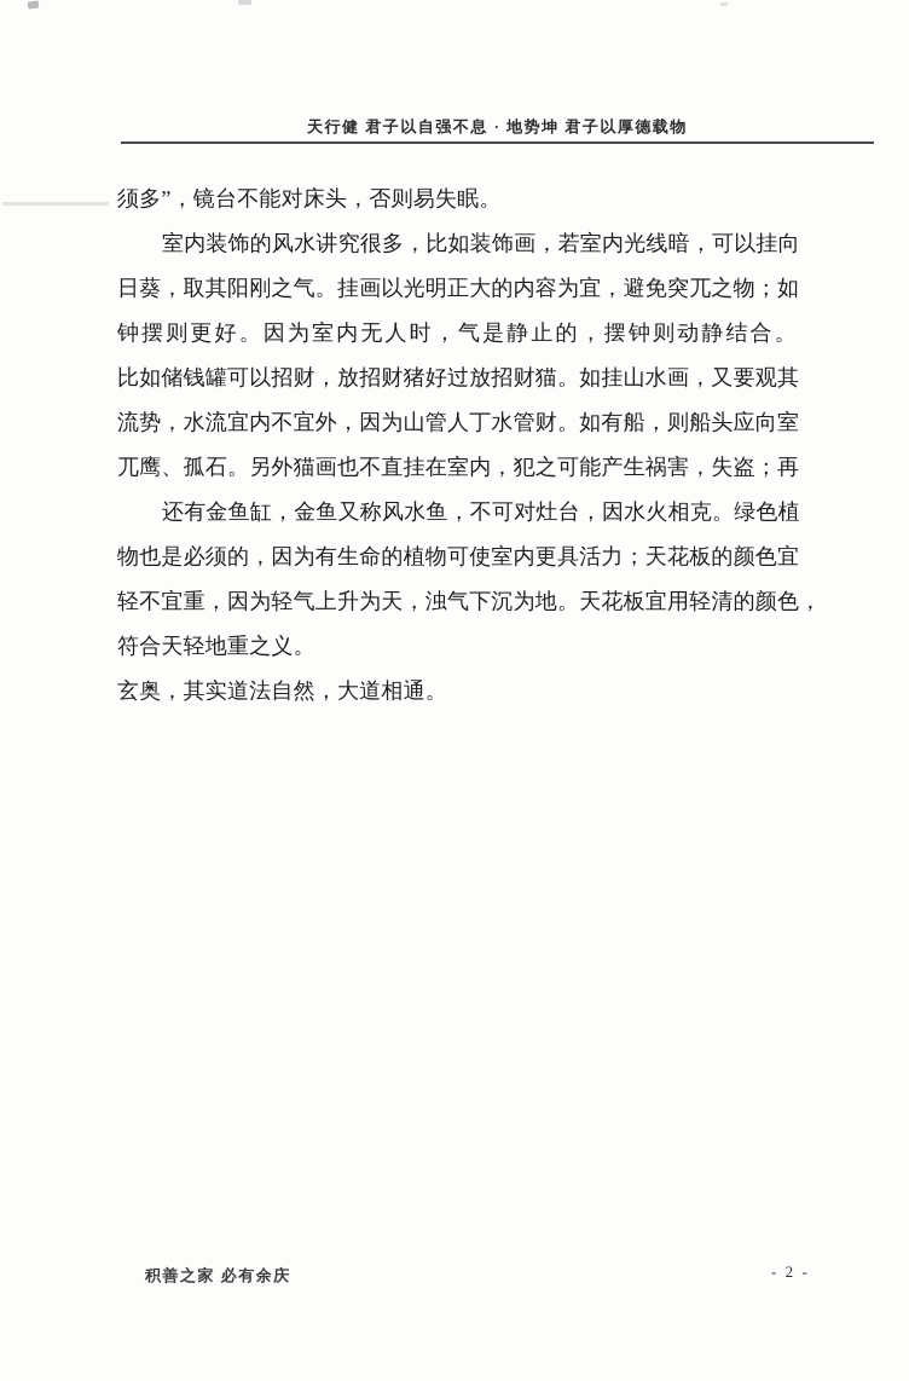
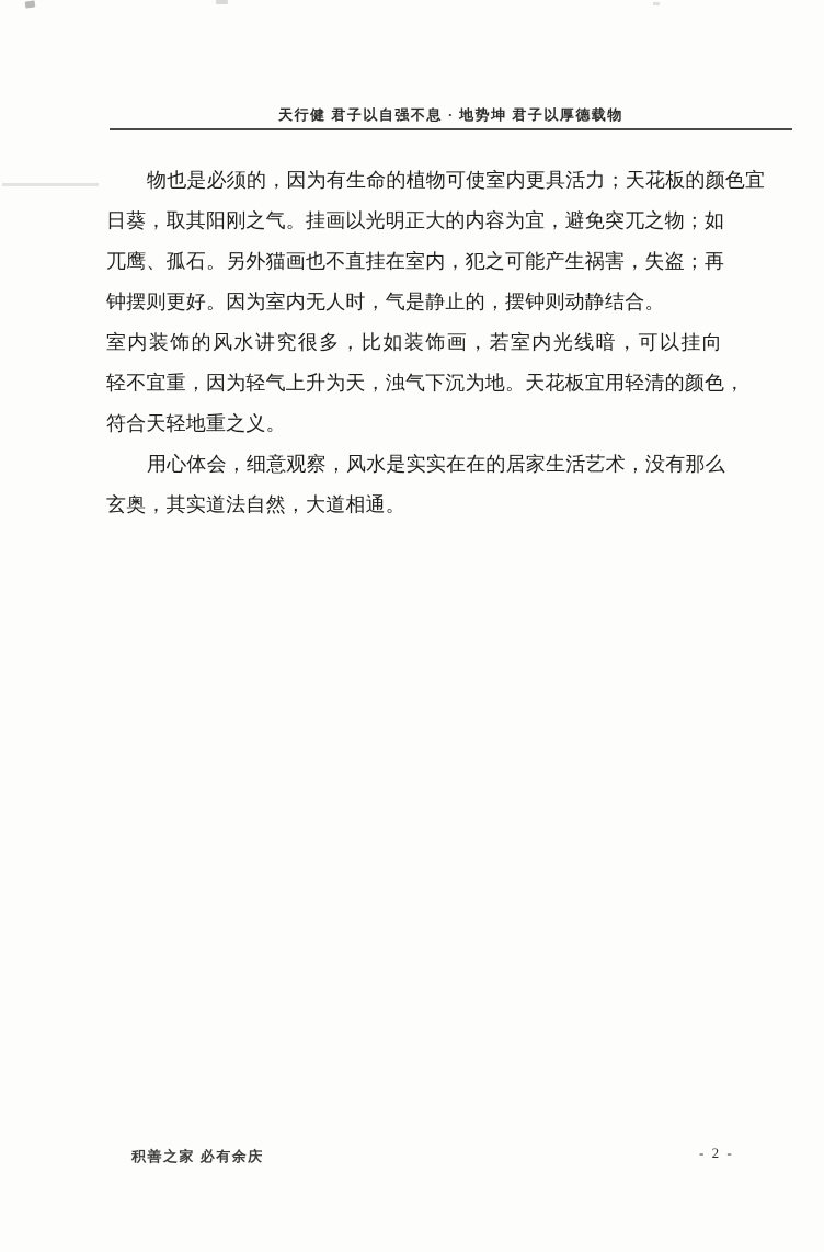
  天行健 君子以自强不息 · 地势坤 君子以厚德载物
- 须多”，镜台不能对床头，否则易失眠。
- 室内装饰的风水讲究很多，比如装饰画，若室内光线暗，可以挂向
+ 物也是必须的，因为有生命的植物可使室内更具活力；天花板的颜色宜
  日葵，取其阳刚之气。挂画以光明正大的内容为宜，避免突兀之物；如
- 钟摆则更好。因为室内无人时，气是静止的，摆钟则动静结合。
+ 兀鹰、孤石。另外猫画也不直挂在室内，犯之可能产生祸害，失盗；再
- 比如储钱罐可以招财，放招财猪好过放招财猫。如挂山水画，又要观其
- 流势，水流宜内不宜外，因为山管人丁水管财。如有船，则船头应向室
- 兀鹰、孤石。另外猫画也不直挂在室内，犯之可能产生祸害，失盗；再
+ 钟摆则更好。因为室内无人时，气是静止的，摆钟则动静结合。
- 还有金鱼缸，金鱼又称风水鱼，不可对灶台，因水火相克。绿色植
- 物也是必须的，因为有生命的植物可使室内更具活力；天花板的颜色宜
+ 室内装饰的风水讲究很多，比如装饰画，若室内光线暗，可以挂向
  轻不宜重，因为轻气上升为天，浊气下沉为地。天花板宜用轻清的颜色，
  符合天轻地重之义。
+ 用心体会，细意观察，风水是实实在在的居家生活艺术，没有那么
  玄奥，其实道法自然，大道相通。
  积善之家 必有余庆
  - 2 -
